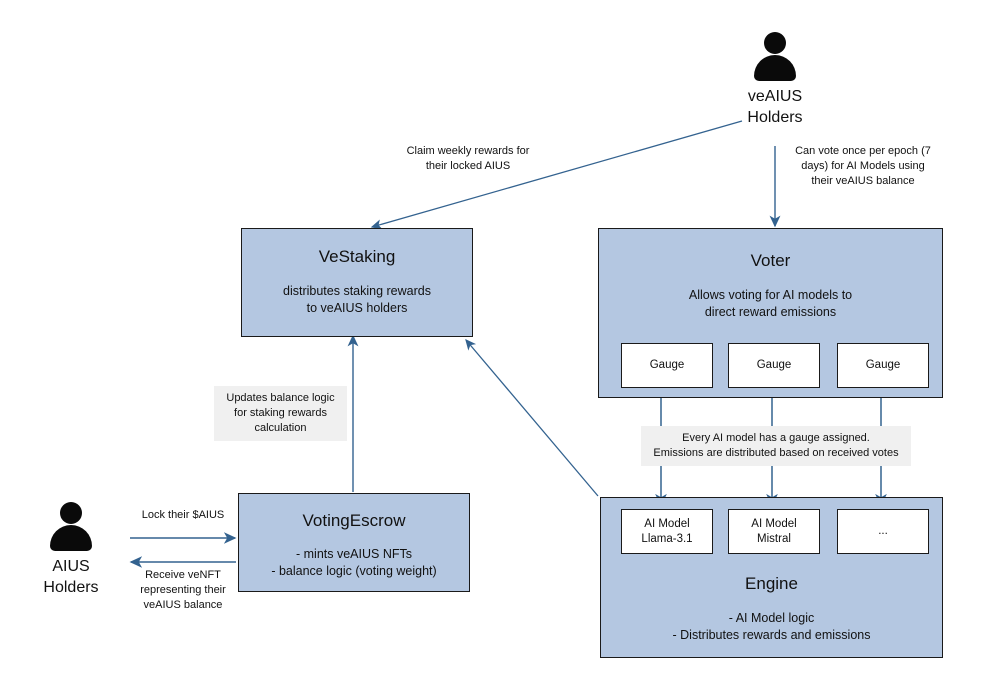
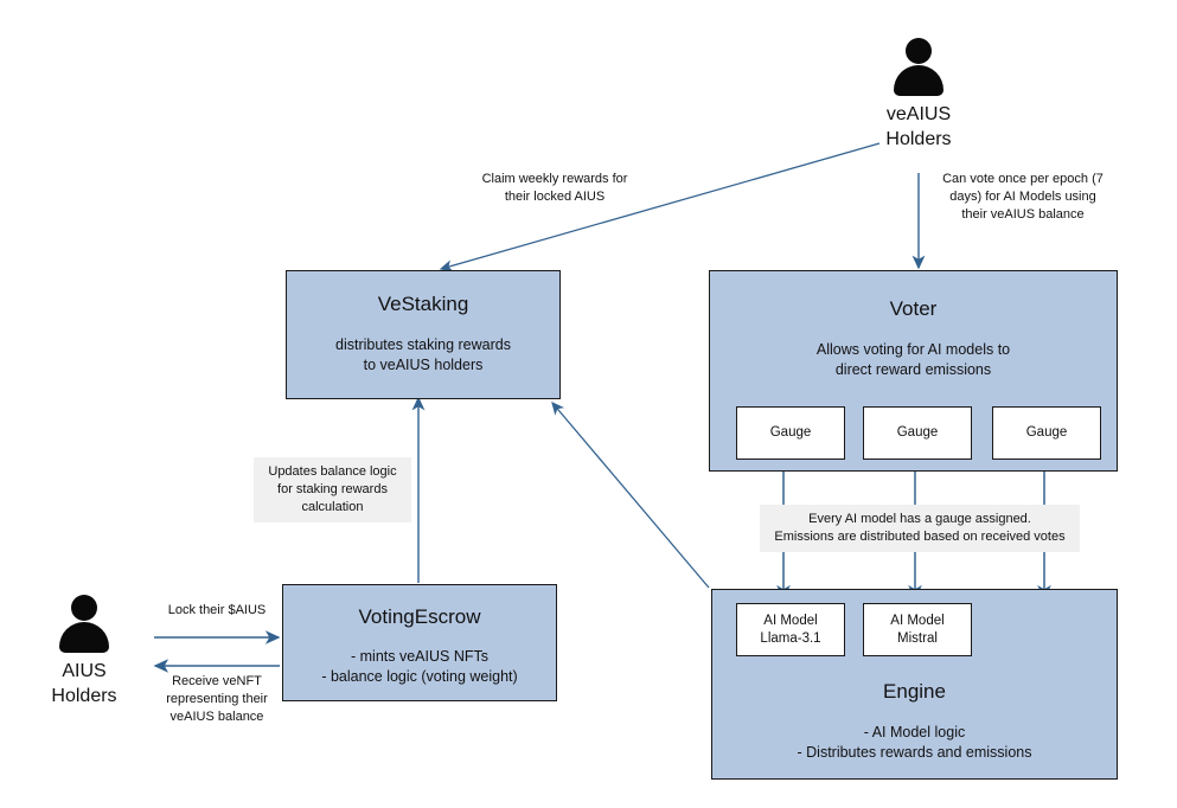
  veAIUS
  Holders
  AIUS
  Holders
  VeStaking
  distributes staking rewards
  to veAIUS holders
  Voter
  Allows voting for AI models to
  direct reward emissions
  Gauge
  Gauge
  Gauge
  VotingEscrow
  - mints veAIUS NFTs
  - balance logic (voting weight)
  Engine
  - AI Model logic
  - Distributes rewards and emissions
  AI Model
  Llama-3.1
  AI Model
  Mistral
- ...
  Claim weekly rewards for
  their locked AIUS
  Can vote once per epoch (7
  days) for AI Models using
  their veAIUS balance
  Updates balance logic
  for staking rewards
  calculation
  Every AI model has a gauge assigned.
  Emissions are distributed based on received votes
  Lock their $AIUS
  Receive veNFT
  representing their
  veAIUS balance
